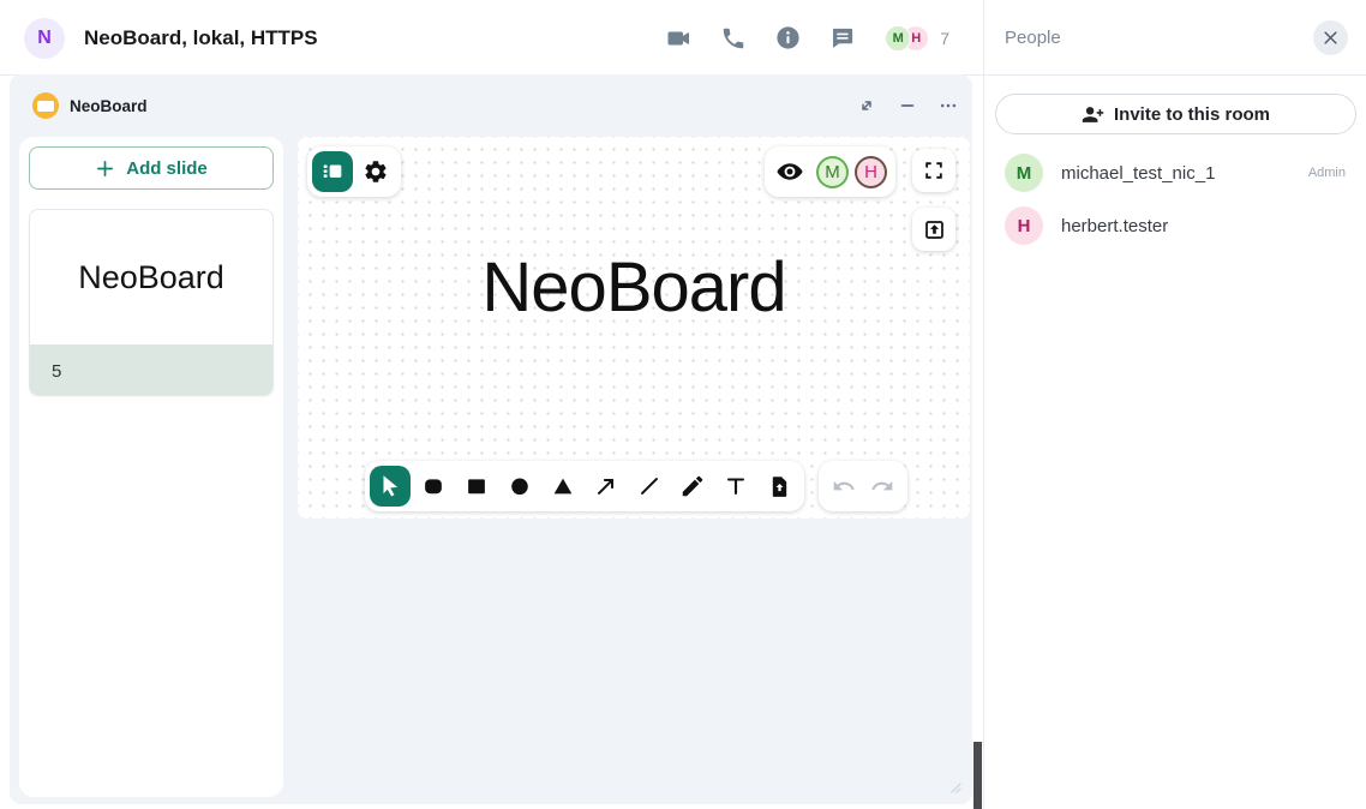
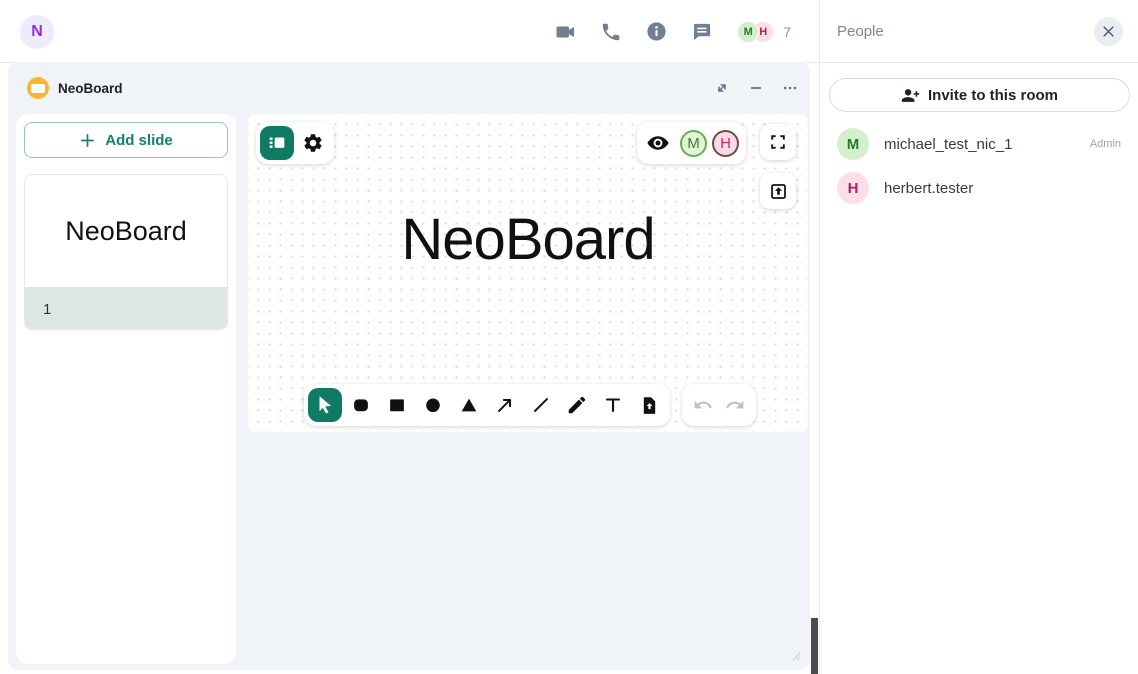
  N
- NeoBoard, lokal, HTTPS
  M
  H
  7
  NeoBoard
  Add slide
  NeoBoard
- 5
+ 1
  NeoBoard
  M
  H
  People
  Invite to this room
  M
  michael_test_nic_1
  Admin
  H
  herbert.tester
